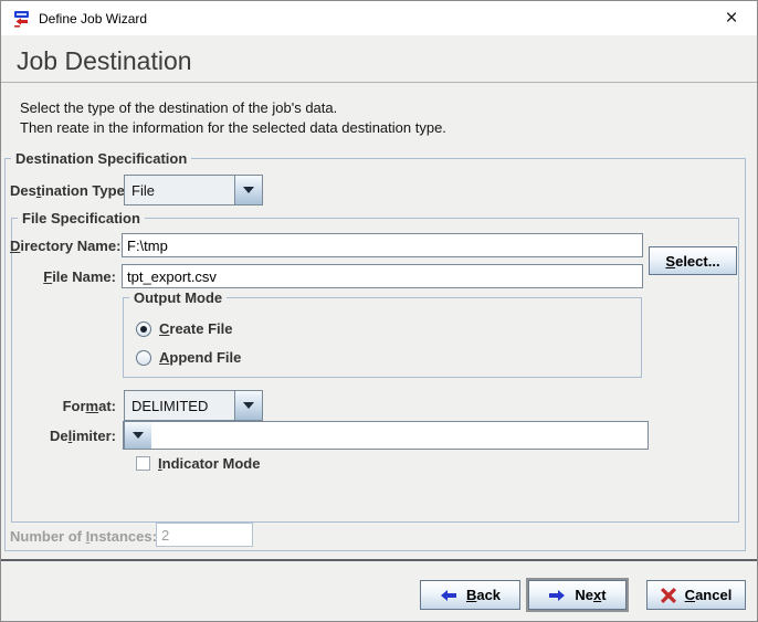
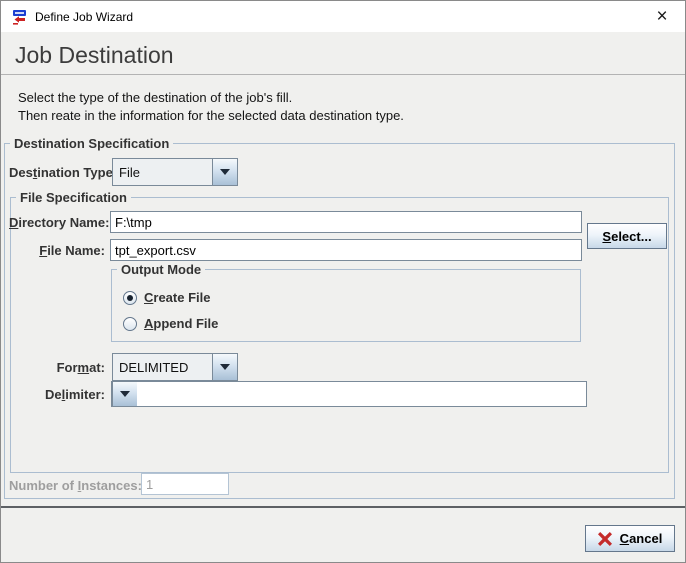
  Define Job Wizard
  ×
  Job Destination
- Select the type of the destination of the job's data.
+ Select the type of the destination of the job's fill.
  Then reate in the information for the selected data destination type.
  Destination Specification
  Destination Type
  File
  File Specification
  Directory Name:
  F:\tmp
  Select...
  File Name:
  tpt_export.csv
  Output Mode
  Create File
  Append File
  Format:
  DELIMITED
  Delimiter:
- Indicator Mode
  Number of Instances:
- 2
+ 1
- Back
- Next
  Cancel
